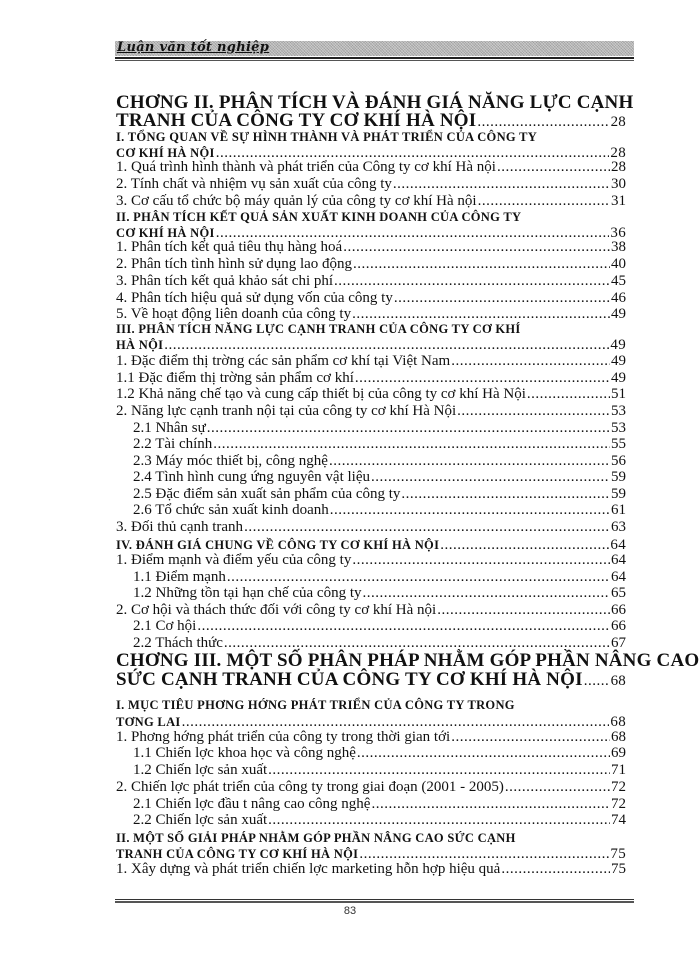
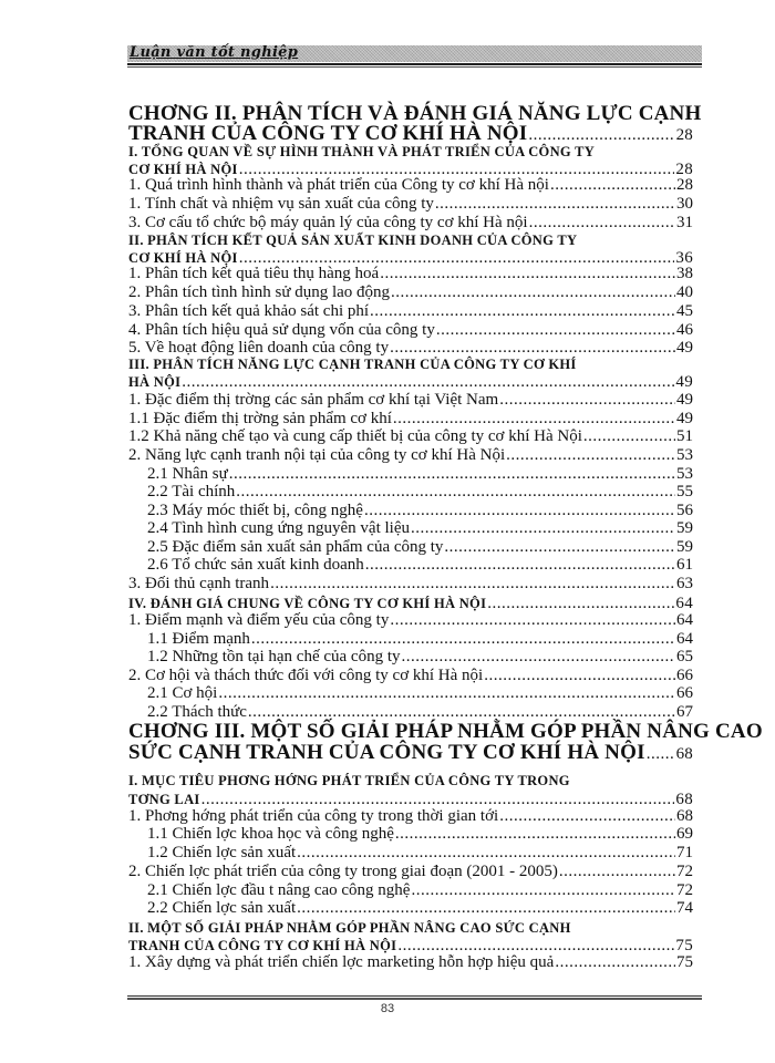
  Luận văn tốt nghiệp
  CHƠNG II. PHÂN TÍCH VÀ ĐÁNH GIÁ NĂNG LỰC CẠNH
  TRANH CỦA CÔNG TY CƠ KHÍ HÀ NỘI
  28
  I. TỔNG QUAN VỀ SỰ HÌNH THÀNH VÀ PHÁT TRIỂN CỦA CÔNG TY
  CƠ KHÍ HÀ NỘI
  28
  1. Quá trình hình thành và phát triển của Công ty cơ khí Hà nội
  28
- 2. Tính chất và nhiệm vụ sản xuất của công ty
+ 1. Tính chất và nhiệm vụ sản xuất của công ty
  30
  3. Cơ cấu tổ chức bộ máy quản lý của công ty cơ khí Hà nội
  31
  II. PHÂN TÍCH KẾT QUẢ SẢN XUẤT KINH DOANH CỦA CÔNG TY
  CƠ KHÍ HÀ NỘI
  36
  1. Phân tích kết quả tiêu thụ hàng hoá
  38
  2. Phân tích tình hình sử dụng lao động
  40
  3. Phân tích kết quả khảo sát chi phí
  45
  4. Phân tích hiệu quả sử dụng vốn của công ty
  46
  5. Về hoạt động liên doanh của công ty
  49
  III. PHÂN TÍCH NĂNG LỰC CẠNH TRANH CỦA CÔNG TY CƠ KHÍ
  HÀ NỘI
  49
  1. Đặc điểm thị trờng các sản phẩm cơ khí tại Việt Nam
  49
  1.1 Đặc điểm thị trờng sản phẩm cơ khí
  49
  1.2 Khả năng chế tạo và cung cấp thiết bị của công ty cơ khí Hà Nội
  51
  2. Năng lực cạnh tranh nội tại của công ty cơ khí Hà Nội
  53
  2.1 Nhân sự
  53
  2.2 Tài chính
  55
  2.3 Máy móc thiết bị, công nghệ
  56
  2.4 Tình hình cung ứng nguyên vật liệu
  59
  2.5 Đặc điểm sản xuất sản phẩm của công ty
  59
  2.6 Tổ chức sản xuất kinh doanh
  61
  3. Đối thủ cạnh tranh
  63
  IV. ĐÁNH GIÁ CHUNG VỀ CÔNG TY CƠ KHÍ HÀ NỘI
  64
  1. Điểm mạnh và điểm yếu của công ty
  64
  1.1 Điểm mạnh
  64
  1.2 Những tồn tại hạn chế của công ty
  65
  2. Cơ hội và thách thức đối với công ty cơ khí Hà nội
  66
  2.1 Cơ hội
  66
  2.2 Thách thức
  67
- CHƠNG III. MỘT SỐ PHÂN PHÁP NHẰM GÓP PHẦN NÂNG CAO
+ CHƠNG III. MỘT SỐ GIẢI PHÁP NHẰM GÓP PHẦN NÂNG CAO
  SỨC CẠNH TRANH CỦA CÔNG TY CƠ KHÍ HÀ NỘI
  68
  I. MỤC TIÊU PHƠNG HỚNG PHÁT TRIỂN CỦA CÔNG TY TRONG
  TƠNG LAI
  68
  1. Phơng hớng phát triển của công ty trong thời gian tới
  68
  1.1 Chiến lợc khoa học và công nghệ
  69
  1.2 Chiến lợc sản xuất
  71
  2. Chiến lợc phát triển của công ty trong giai đoạn (2001 - 2005)
  72
  2.1 Chiến lợc đầu t nâng cao công nghệ
  72
  2.2 Chiến lợc sản xuất
  74
  II. MỘT SỐ GIẢI PHÁP NHẰM GÓP PHẦN NÂNG CAO SỨC CẠNH
  TRANH CỦA CÔNG TY CƠ KHÍ HÀ NỘI
  75
  1. Xây dựng và phát triển chiến lợc marketing hỗn hợp hiệu quả
  75
  83
